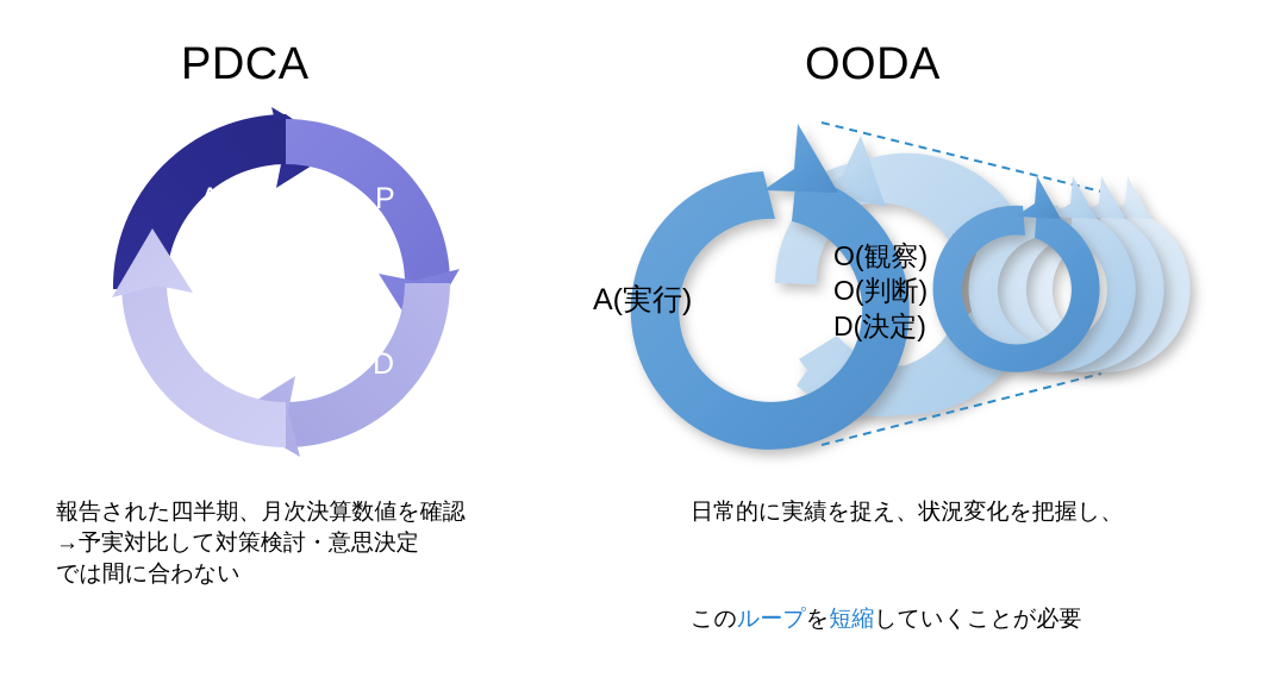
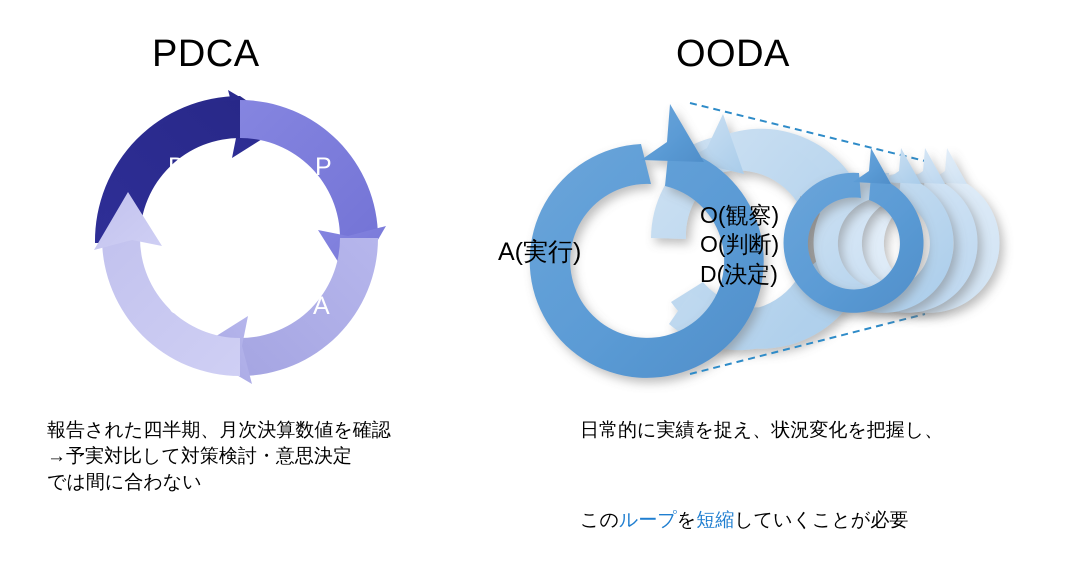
  PDCA
- A
+ D
  P
- D
+ A
  C
  OODA
  A(実行)
  O(観察)
  O(判断)
  D(決定)
  報告された四半期、月次決算数値を確認
  →予実対比して対策検討・意思決定
  では間に合わない
  日常的に実績を捉え、状況変化を把握し、
  このループを短縮していくことが必要
